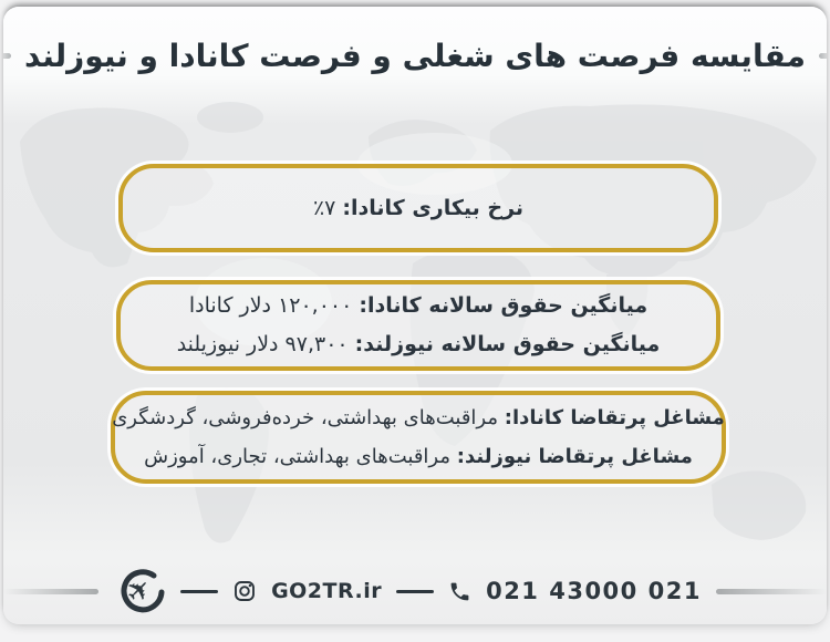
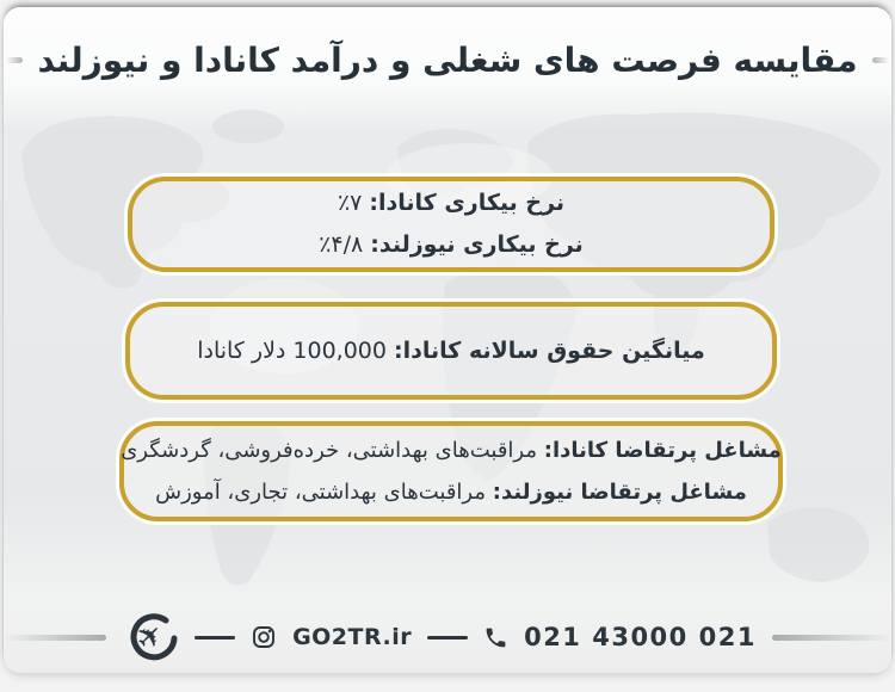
- مقایسه فرصت های شغلی و فرصت کانادا و نیوزلند
+ مقایسه فرصت های شغلی و درآمد کانادا و نیوزلند
  نرخ بیکاری کانادا: ۷٪
+ نرخ بیکاری نیوزلند: ۴/۸٪
- میانگین حقوق سالانه کانادا: ۱۲۰,۰۰۰ دلار کانادا
+ میانگین حقوق سالانه کانادا: 100,000 دلار کانادا
- میانگین حقوق سالانه نیوزلند: ۹۷,۳۰۰ دلار نیوزیلند
  مشاغل پرتقاضا کانادا: مراقبتهای بهداشتی، خرده‌فروشی، گردشگری
  مشاغل پرتقاضا نیوزلند: مراقبت‌های بهداشتی، تجاری، آموزش
  GO2TR.ir
  021 43000 021
